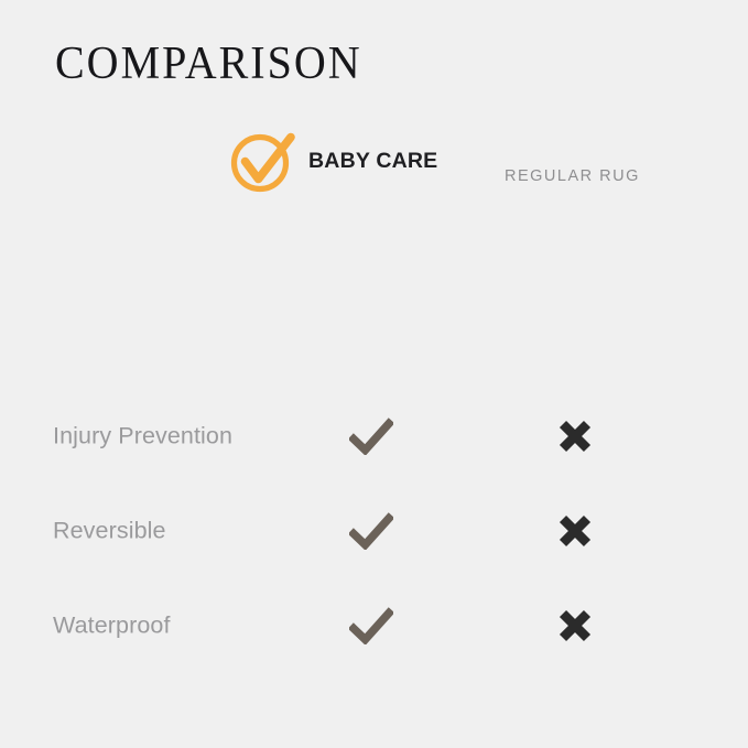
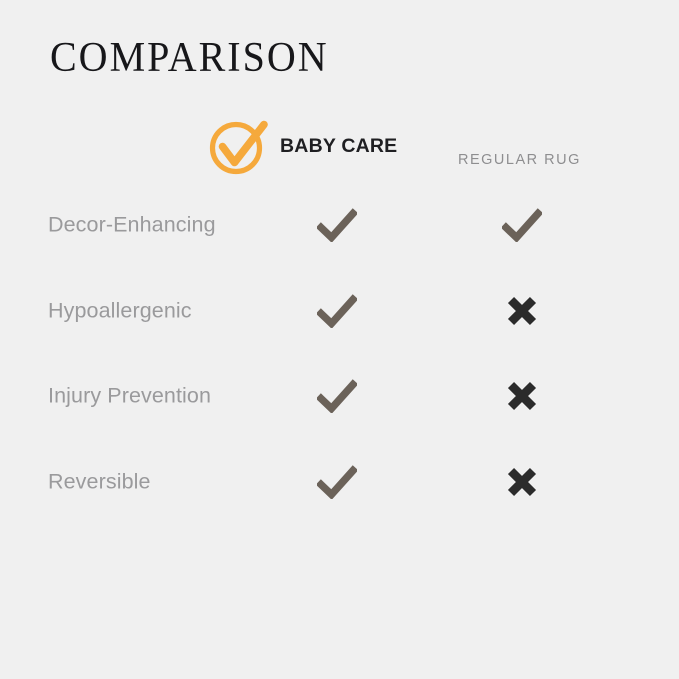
  COMPARISON
  BABY CARE
  REGULAR RUG
+ Decor-Enhancing
+ Hypoallergenic
  Injury Prevention
  Reversible
- Waterproof
